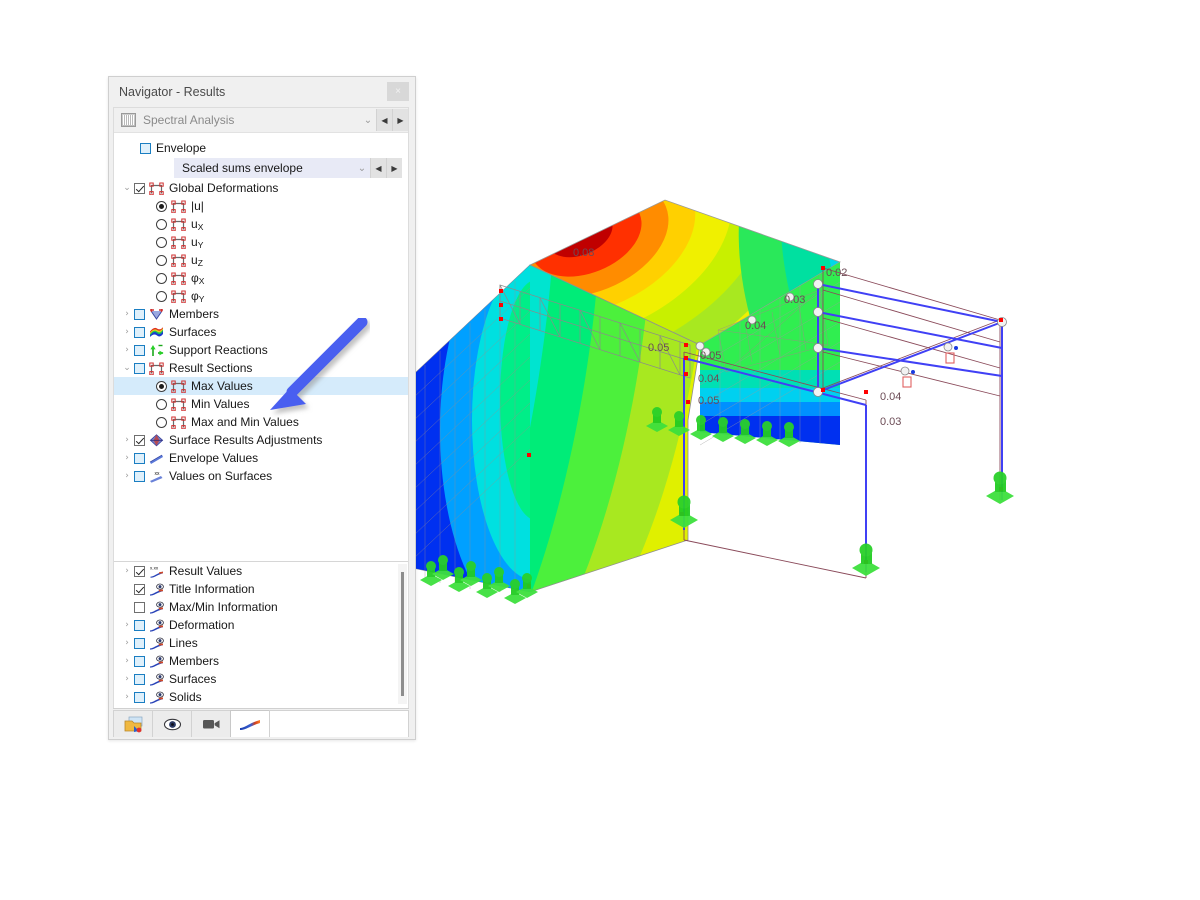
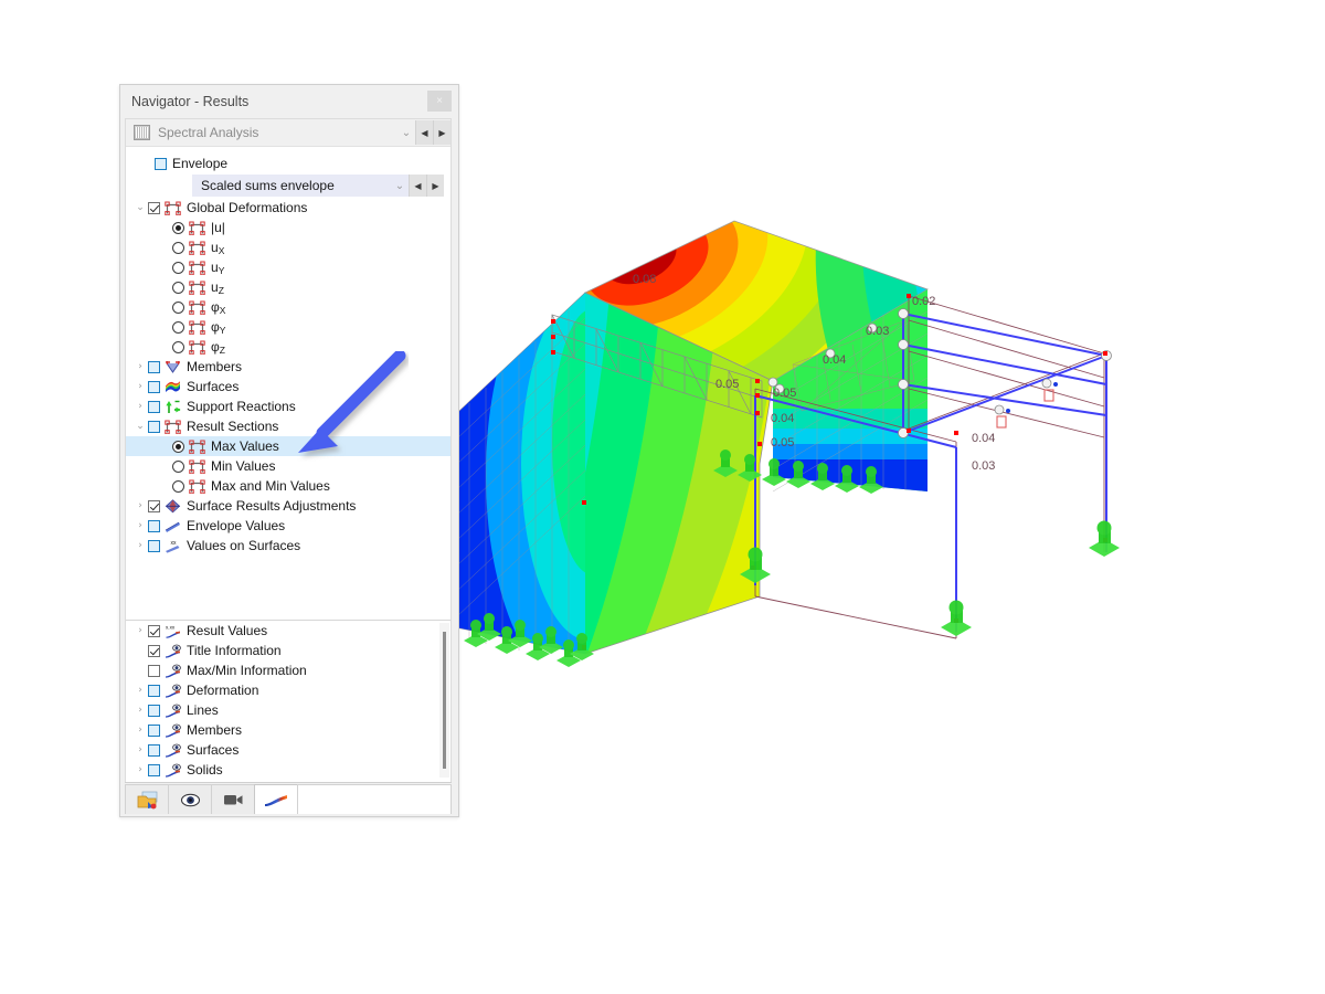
  0.08
  0.05
  0.05
  0.04
  0.03
  0.02
  0.04
  0.03
  0.04
  0.05
  Navigator - Results
  Spectral Analysis
  ⌄
  ◀
  ▶
  Envelope
  Scaled sums envelope
  ⌄
  ◀
  ▶
  ⌄
  Global Deformations
  |u|
  uX
  uY
  uZ
  φX
  φY
+ φZ
  ›
  Members
  ›
  Surfaces
  ›
  Support Reactions
  ⌄
  Result Sections
  Max Values
  Min Values
  Max and Min Values
  ›
  Surface Results Adjustments
  ›
  Envelope Values
  ›
  Values on Surfaces
  ›
  Result Values
  Title Information
  Max/Min Information
  ›
  Deformation
  ›
  Lines
  ›
  Members
  ›
  Surfaces
  ›
  Solids
